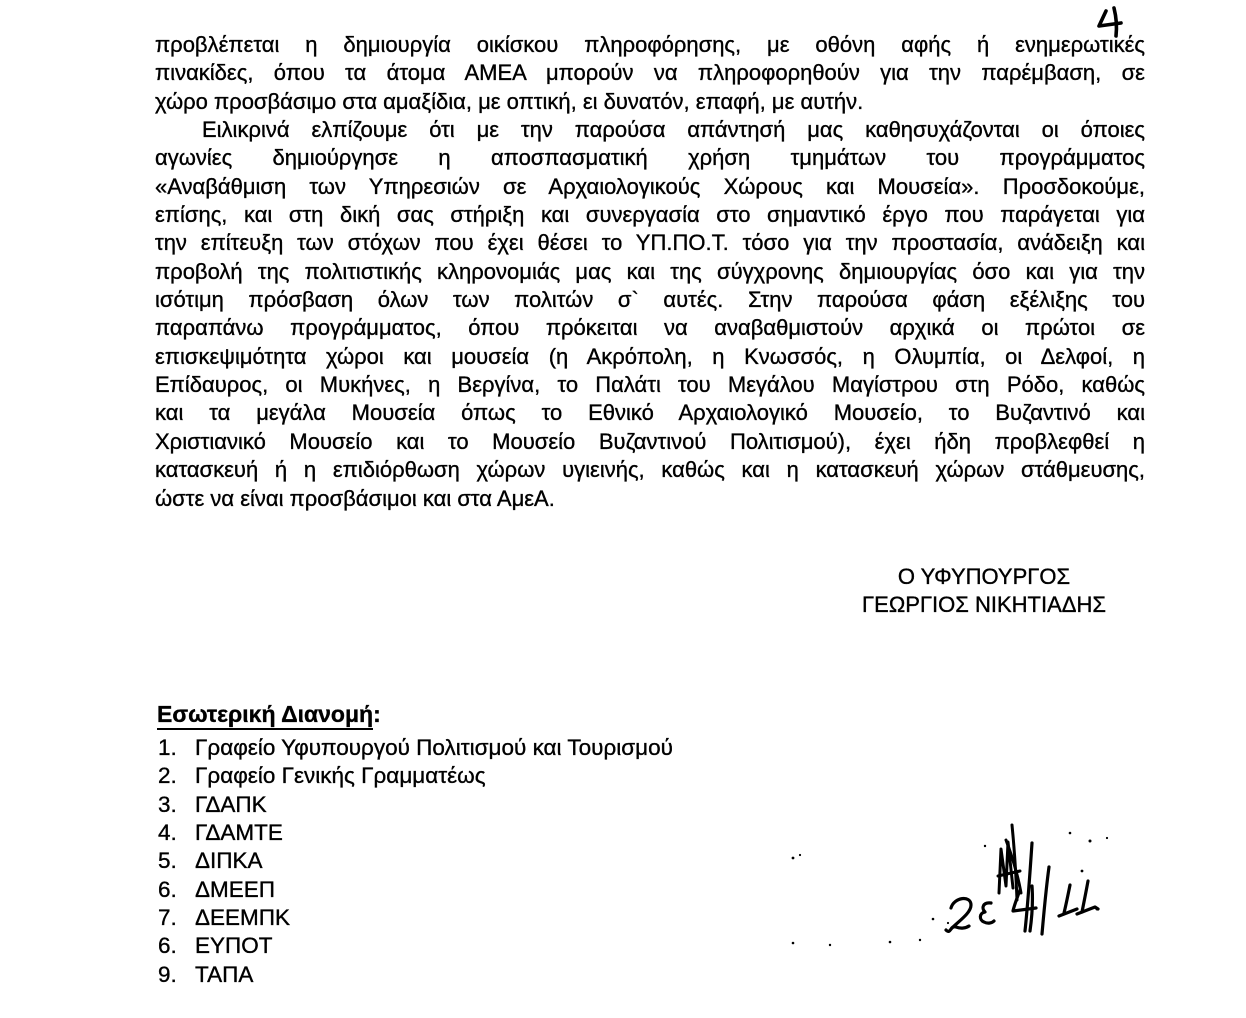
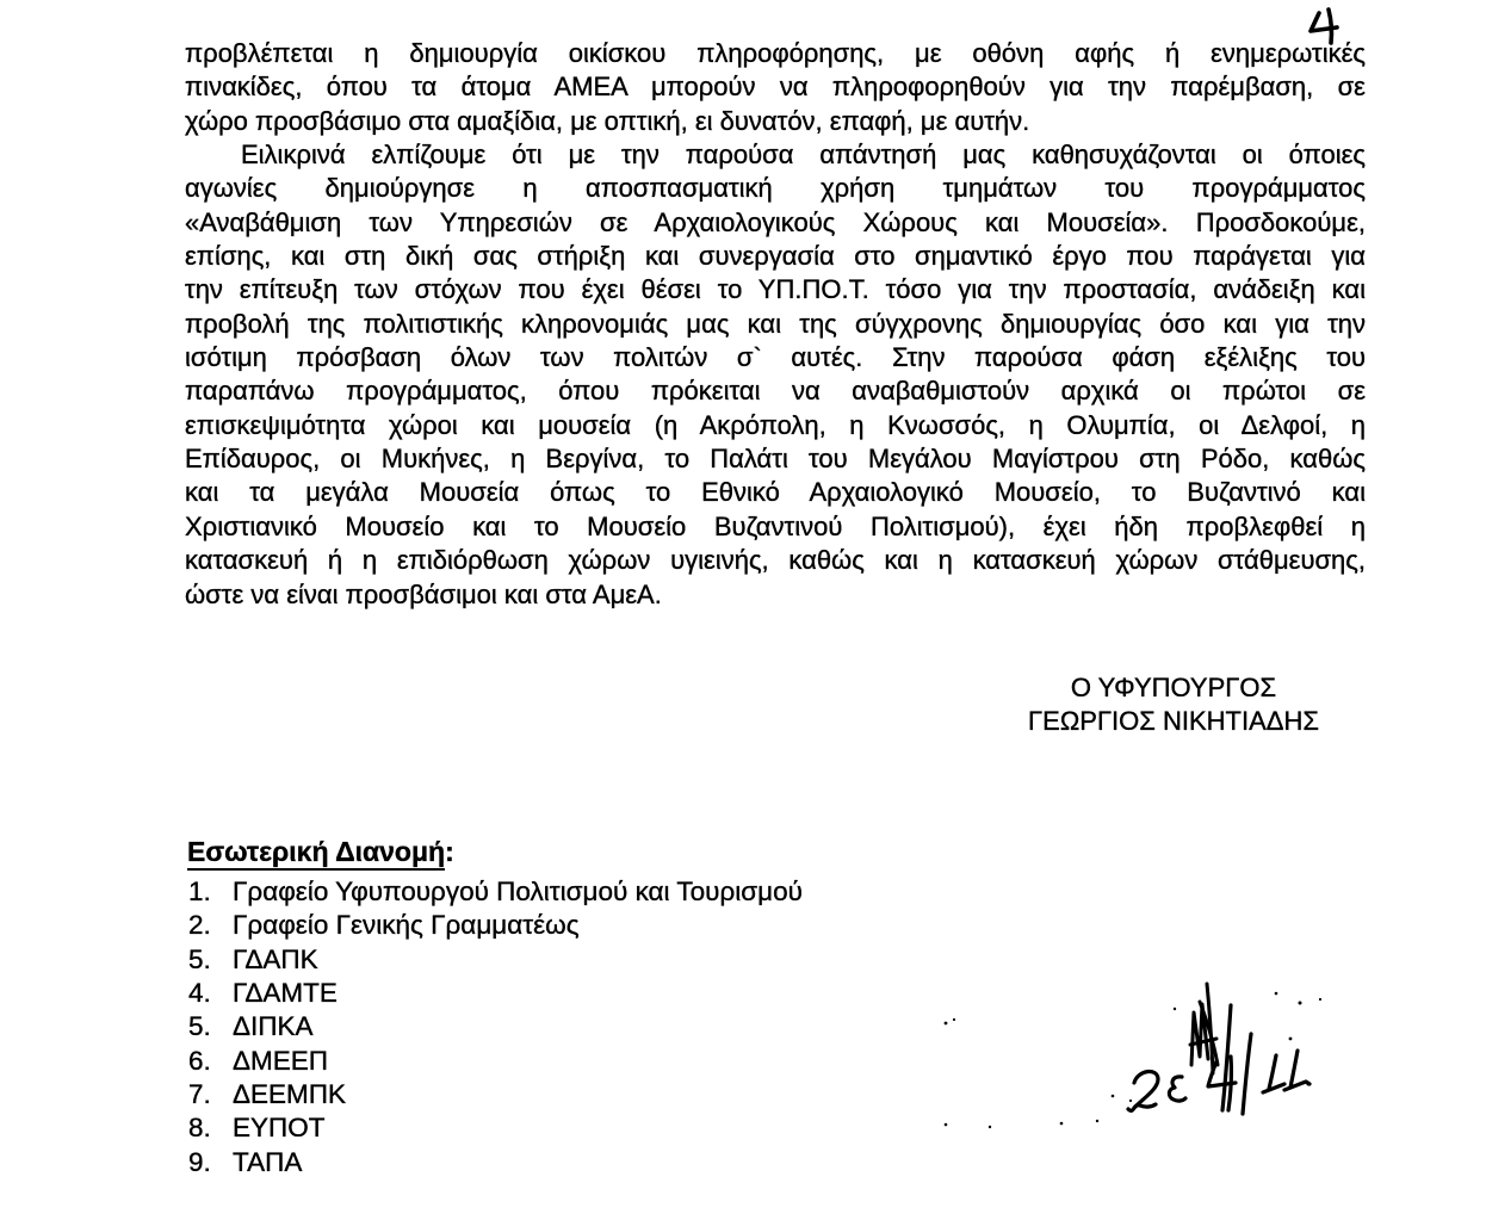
  προβλέπεται η δημιουργία οικίσκου πληροφόρησης, με οθόνη αφής ή ενημερωτικές
  πινακίδες, όπου τα άτομα ΑΜΕΑ μπορούν να πληροφορηθούν για την παρέμβαση, σε
  χώρο προσβάσιμο στα αμαξίδια, με οπτική, ει δυνατόν, επαφή, με αυτήν.
  Ειλικρινά ελπίζουμε ότι με την παρούσα απάντησή μας καθησυχάζονται οι όποιες
  αγωνίες δημιούργησε η αποσπασματική χρήση τμημάτων του προγράμματος
  «Αναβάθμιση των Υπηρεσιών σε Αρχαιολογικούς Χώρους και Μουσεία». Προσδοκούμε,
  επίσης, και στη δική σας στήριξη και συνεργασία στο σημαντικό έργο που παράγεται για
  την επίτευξη των στόχων που έχει θέσει το ΥΠ.ΠΟ.Τ. τόσο για την προστασία, ανάδειξη και
  προβολή της πολιτιστικής κληρονομιάς μας και της σύγχρονης δημιουργίας όσο και για την
  ισότιμη πρόσβαση όλων των πολιτών σ` αυτές. Στην παρούσα φάση εξέλιξης του
  παραπάνω προγράμματος, όπου πρόκειται να αναβαθμιστούν αρχικά οι πρώτοι σε
  επισκεψιμότητα χώροι και μουσεία (η Ακρόπολη, η Κνωσσός, η Ολυμπία, οι Δελφοί, η
  Επίδαυρος, οι Μυκήνες, η Βεργίνα, το Παλάτι του Μεγάλου Μαγίστρου στη Ρόδο, καθώς
  και τα μεγάλα Μουσεία όπως το Εθνικό Αρχαιολογικό Μουσείο, το Βυζαντινό και
  Χριστιανικό Μουσείο και το Μουσείο Βυζαντινού Πολιτισμού), έχει ήδη προβλεφθεί η
  κατασκευή ή η επιδιόρθωση χώρων υγιεινής, καθώς και η κατασκευή χώρων στάθμευσης,
  ώστε να είναι προσβάσιμοι και στα ΑμεΑ.
  Ο ΥΦΥΠΟΥΡΓΟΣ
  ΓΕΩΡΓΙΟΣ ΝΙΚΗΤΙΑΔΗΣ
  Εσωτερική Διανομή:
  1. Γραφείο Υφυπουργού Πολιτισμού και Τουρισμού
  2. Γραφείο Γενικής Γραμματέως
- 3. ΓΔΑΠΚ
+ 5. ΓΔΑΠΚ
  4. ΓΔΑΜΤΕ
  5. ΔΙΠΚΑ
  6. ΔΜΕΕΠ
  7. ΔΕΕΜΠΚ
- 6. ΕΥΠΟΤ
+ 8. ΕΥΠΟΤ
  9. ΤΑΠΑ
